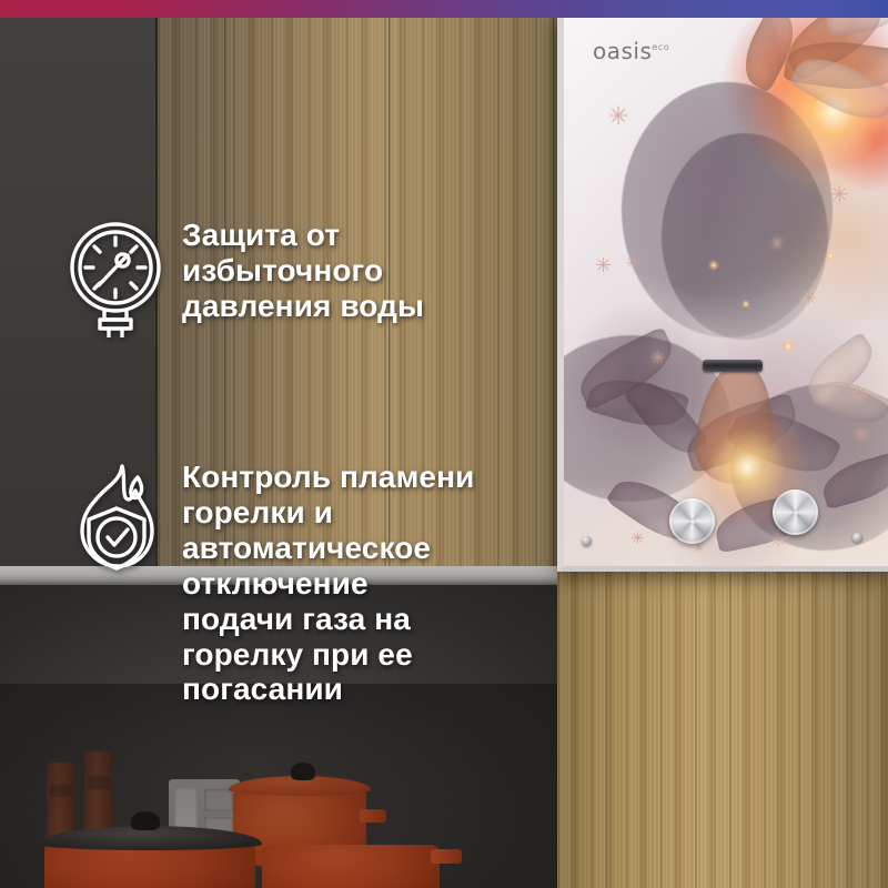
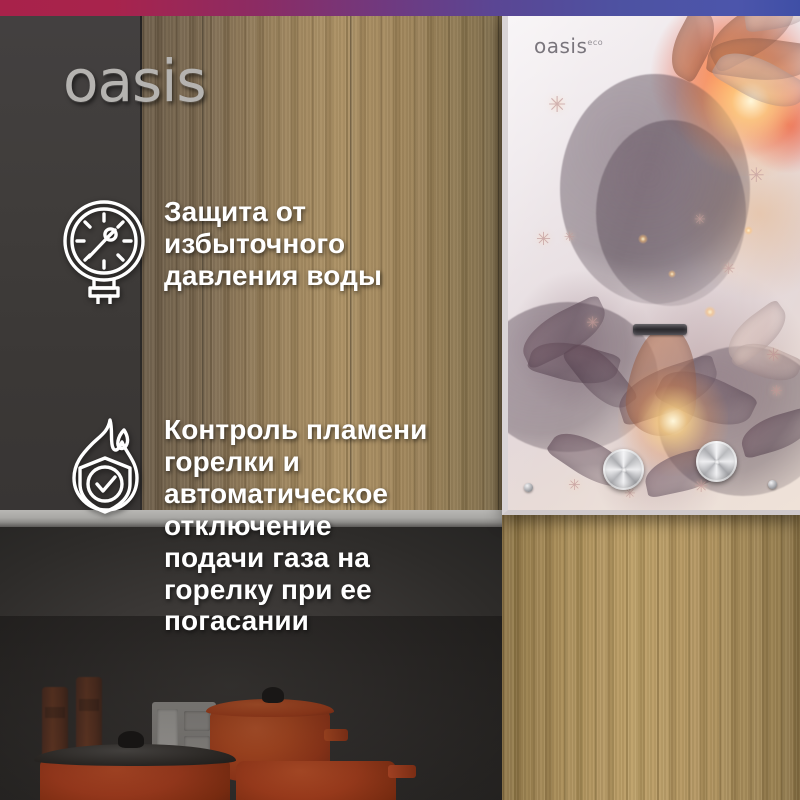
  oasiseco
+ oasis
  Защита от
  избыточного
  давления воды
  Контроль пламени
  горелки и
  автоматическое
  отключение
  подачи газа на
  горелку при ее
  погасании
